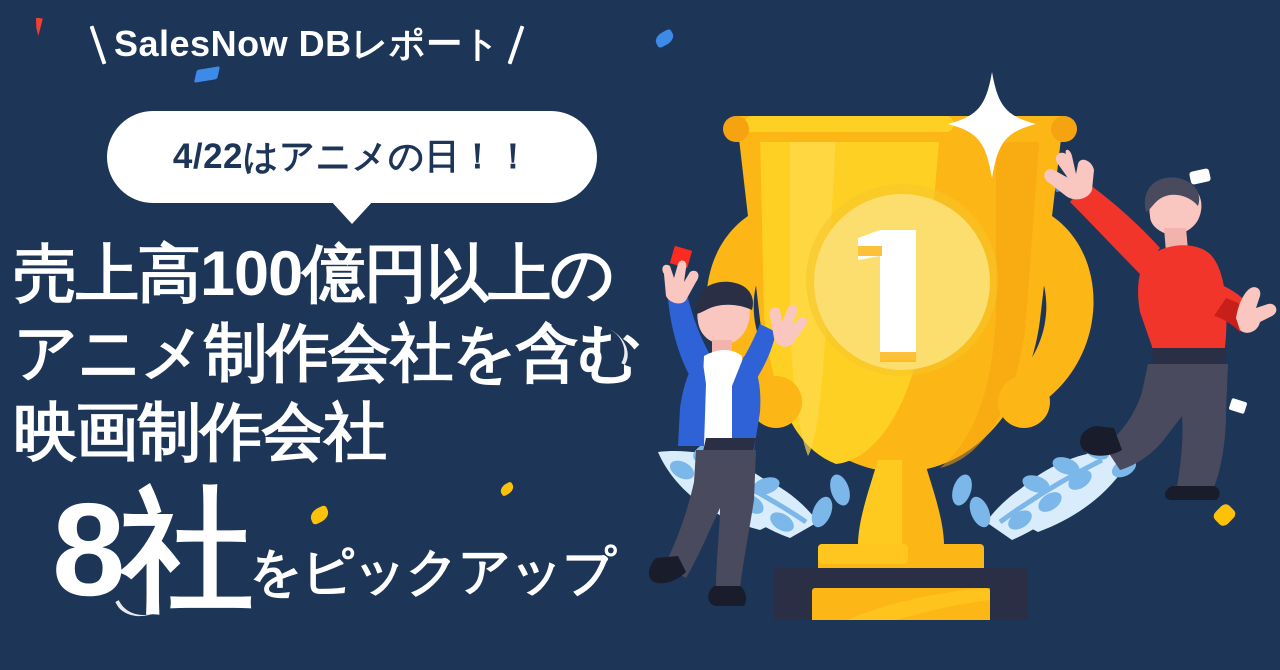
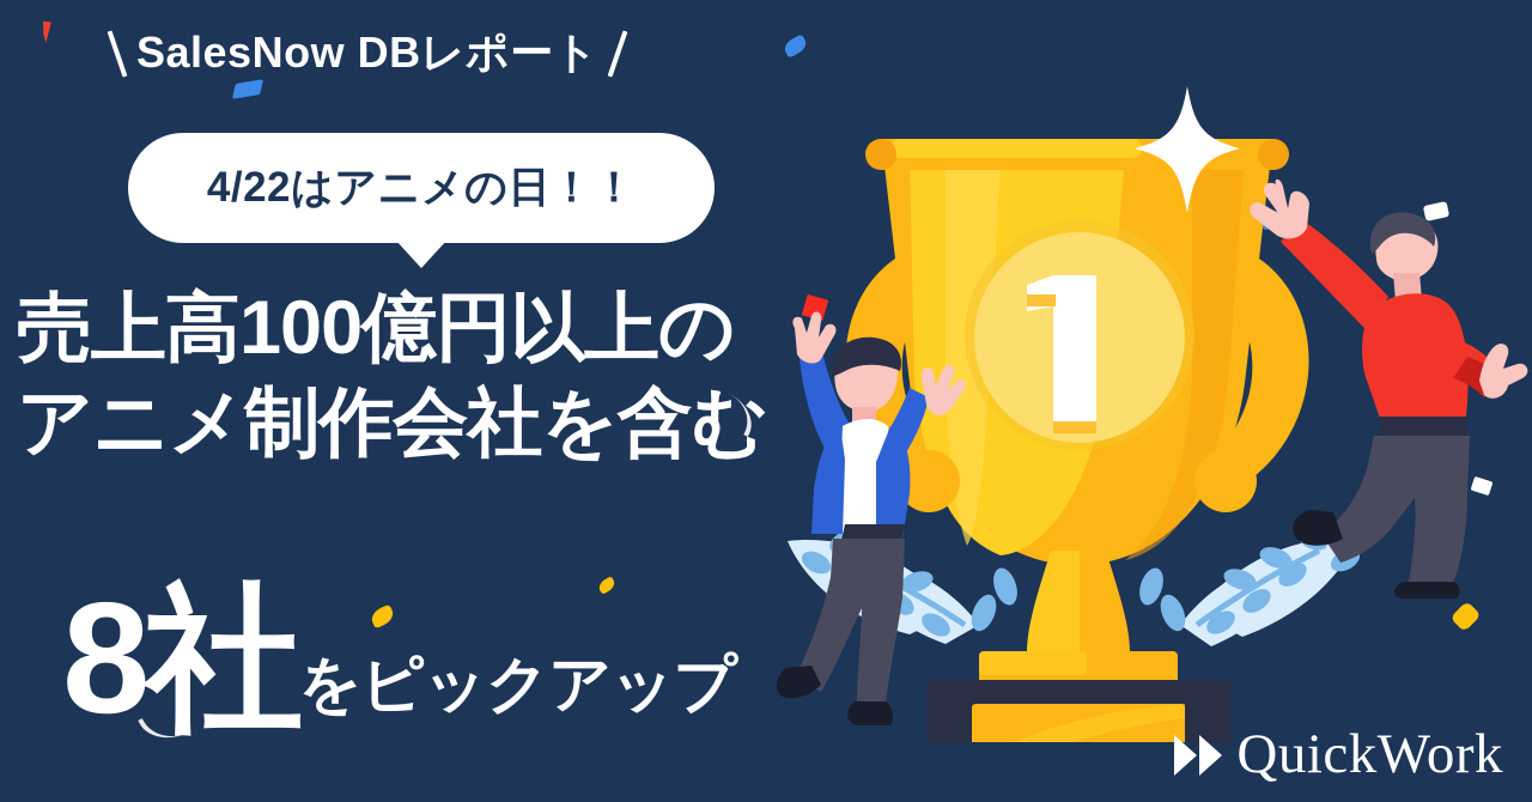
  SalesNow DBレポート
  4/22はアニメの日！！
  売上高100億円以上の
  アニメ制作会社を含む
- 映画制作会社
  8社
  をピックアップ
+ QuickWork
